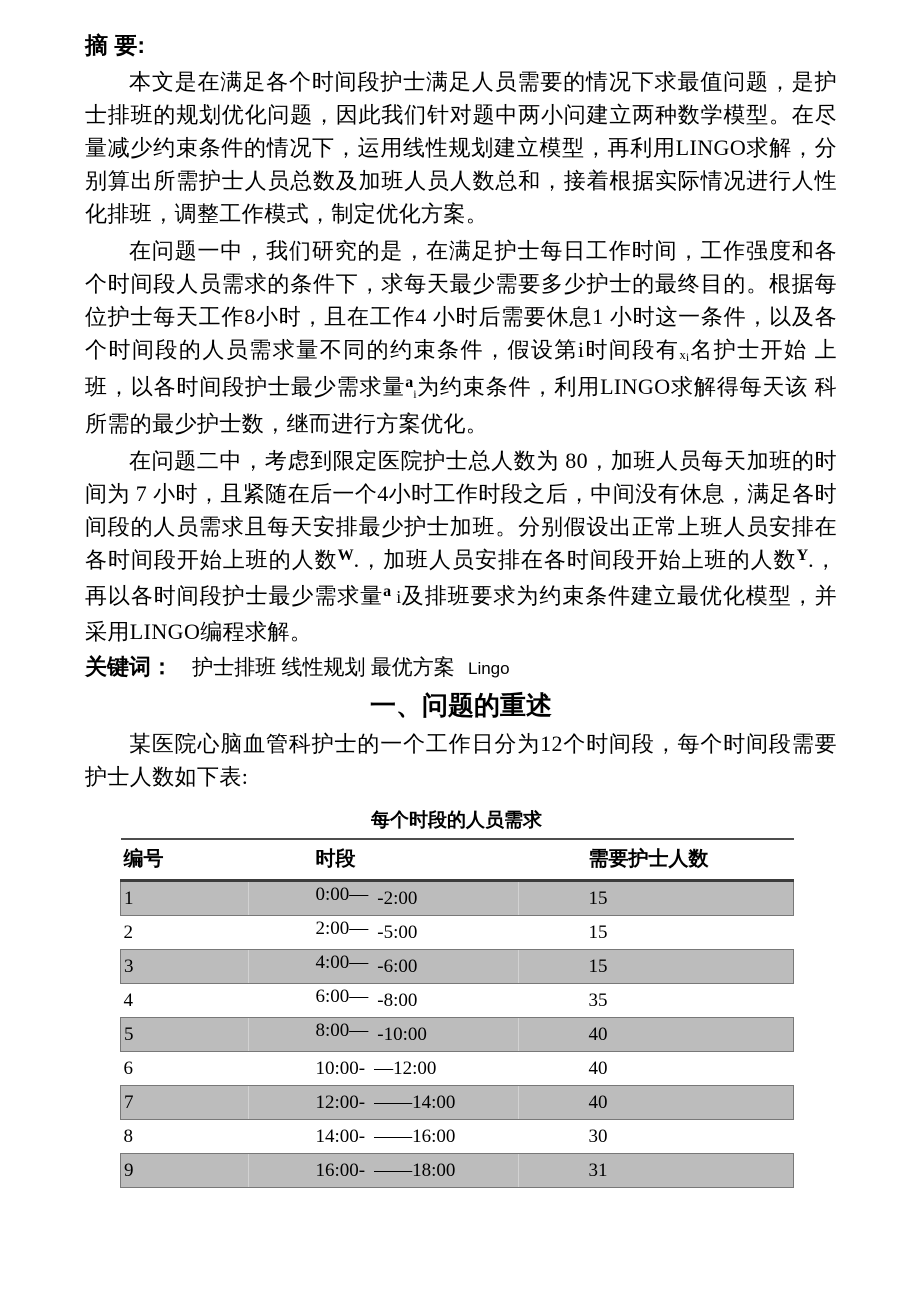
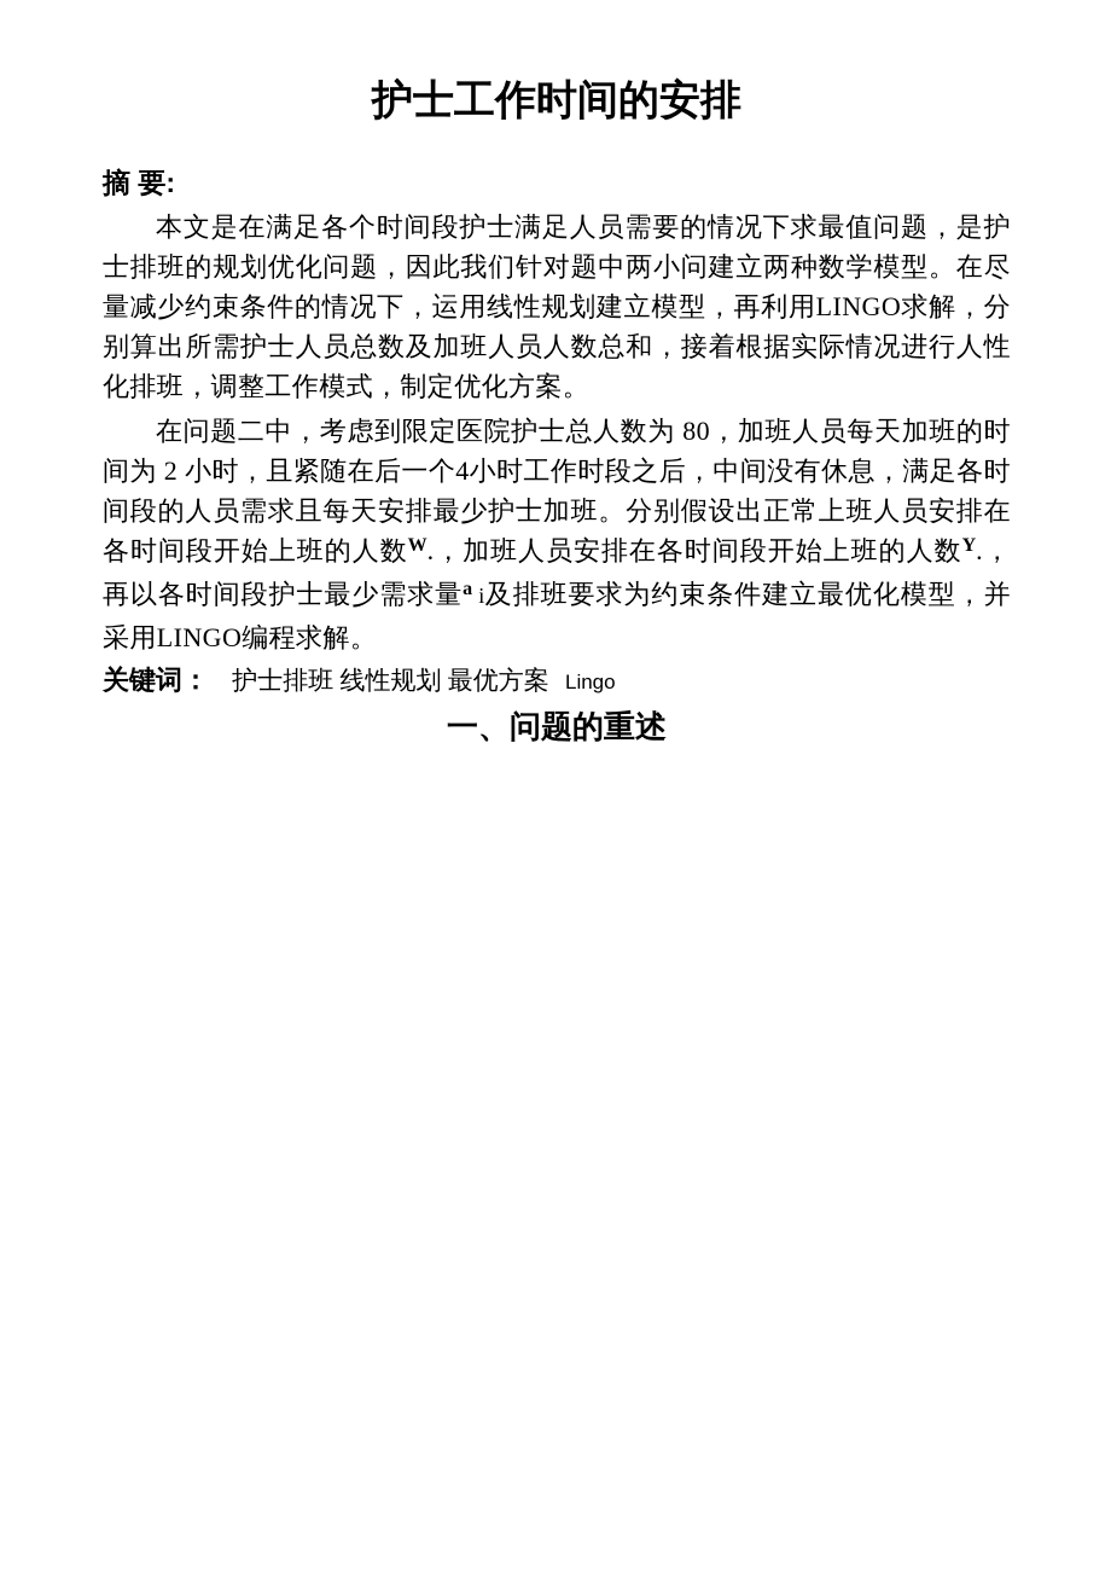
+ 护士工作时间的安排
  摘 要:
  本文是在满足各个时间段护士满足人员需要的情况下求最值问题，是护士排班的规划优化问题，因此我们针对题中两小问建立两种数学模型。在尽量减少约束条件的情况下，运用线性规划建立模型，再利用LINGO求解，分别算出所需护士人员总数及加班人员人数总和，接着根据实际情况进行人性化排班，调整工作模式，制定优化方案。
- 在问题一中，我们研究的是，在满足护士每日工作时间，工作强度和各个时间段人员需求的条件下，求每天最少需要多少护士的最终目的。根据每位护士每天工作8小时，且在工作4 小时后需要休息1 小时这一条件，以及各个时间段的人员需求量不同的约束条件，假设第i时间段有xi名护士开始 上班，以各时间段护士最少需求量ai为约束条件，利用LINGO求解得每天该 科所需的最少护士数，继而进行方案优化。
- 在问题二中，考虑到限定医院护士总人数为 80，加班人员每天加班的时间为 7 小时，且紧随在后一个4小时工作时段之后，中间没有休息，满足各时间段的人员需求且每天安排最少护士加班。分别假设出正常上班人员安排在各时间段开始上班的人数W.，加班人员安排在各时间段开始上班的人数Y.，再以各时间段护士最少需求量a i及排班要求为约束条件建立最优化模型，并采用LINGO编程求解。
+ 在问题二中，考虑到限定医院护士总人数为 80，加班人员每天加班的时间为 2 小时，且紧随在后一个4小时工作时段之后，中间没有休息，满足各时间段的人员需求且每天安排最少护士加班。分别假设出正常上班人员安排在各时间段开始上班的人数W.，加班人员安排在各时间段开始上班的人数Y.，再以各时间段护士最少需求量a i及排班要求为约束条件建立最优化模型，并采用LINGO编程求解。
  关键词： 护士排班 线性规划 最优方案 Lingo
  一、问题的重述
- 某医院心脑血管科护士的一个工作日分为12个时间段，每个时间段需要护士人数如下表:
- 每个时段的人员需求
- 编号	时段	需要护士人数
- 1	0:00— -2:00	15
- 2	2:00— -5:00	15
- 3	4:00— -6:00	15
- 4	6:00— -8:00	35
- 5	8:00— -10:00	40
- 6	10:00- —12:00	40
- 7	12:00- ——14:00	40
- 8	14:00- ——16:00	30
- 9	16:00- ——18:00	31
